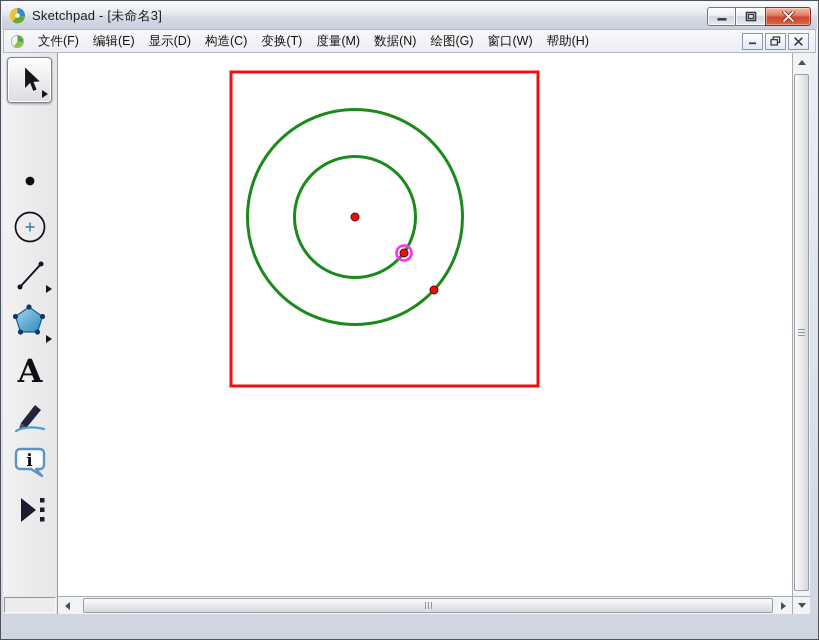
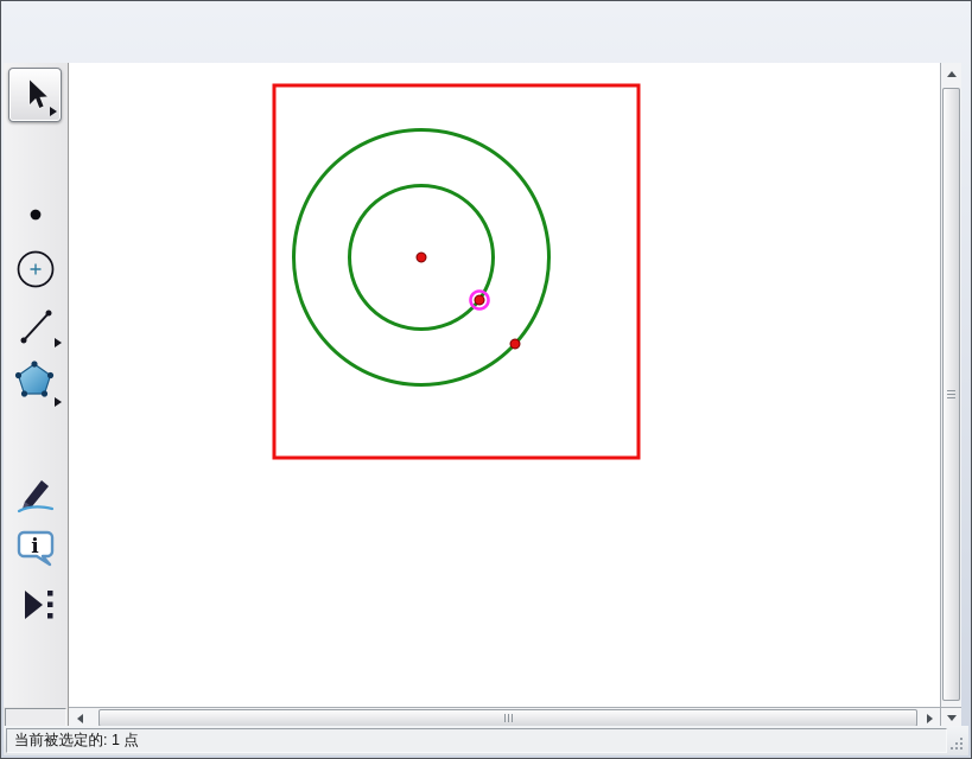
- Sketchpad - [未命名3]
- 文件(F)
- 编辑(E)
- 显示(D)
- 构造(C)
- 变换(T)
- 度量(M)
- 数据(N)
- 绘图(G)
- 窗口(W)
- 帮助(H)
- A
  i
+ 当前被选定的: 1 点
